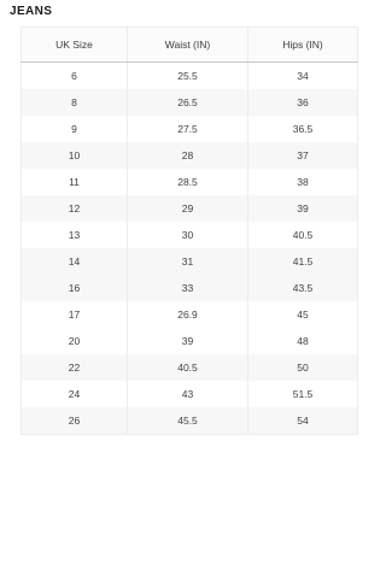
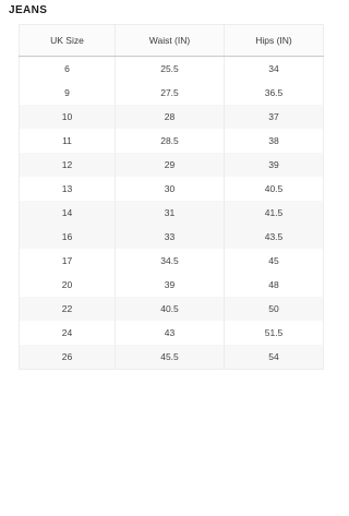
  JEANS
  UK Size	Waist (IN)	Hips (IN)
  6	25.5	34
- 8	26.5	36
  9	27.5	36.5
  10	28	37
  11	28.5	38
  12	29	39
  13	30	40.5
  14	31	41.5
  16	33	43.5
- 17	26.9	45
+ 17	34.5	45
  20	39	48
  22	40.5	50
  24	43	51.5
  26	45.5	54
